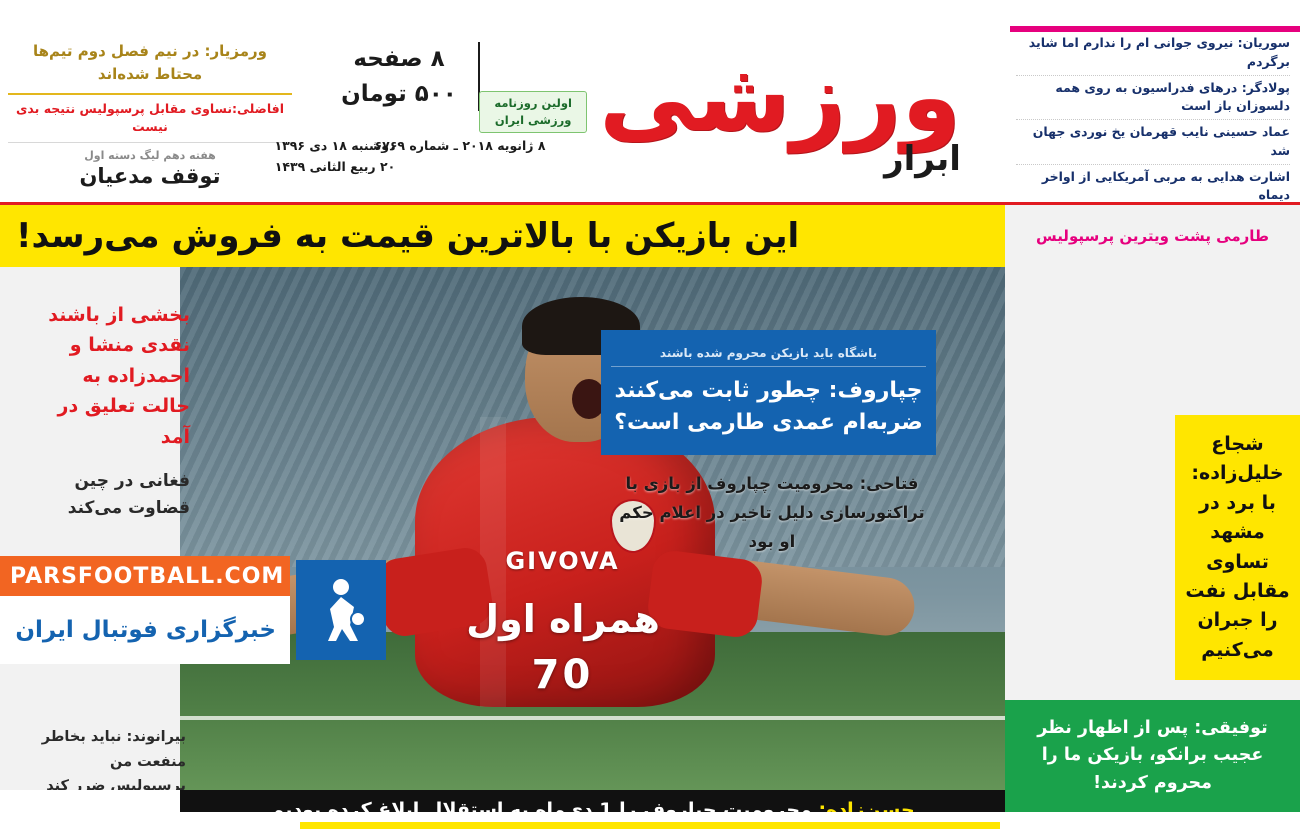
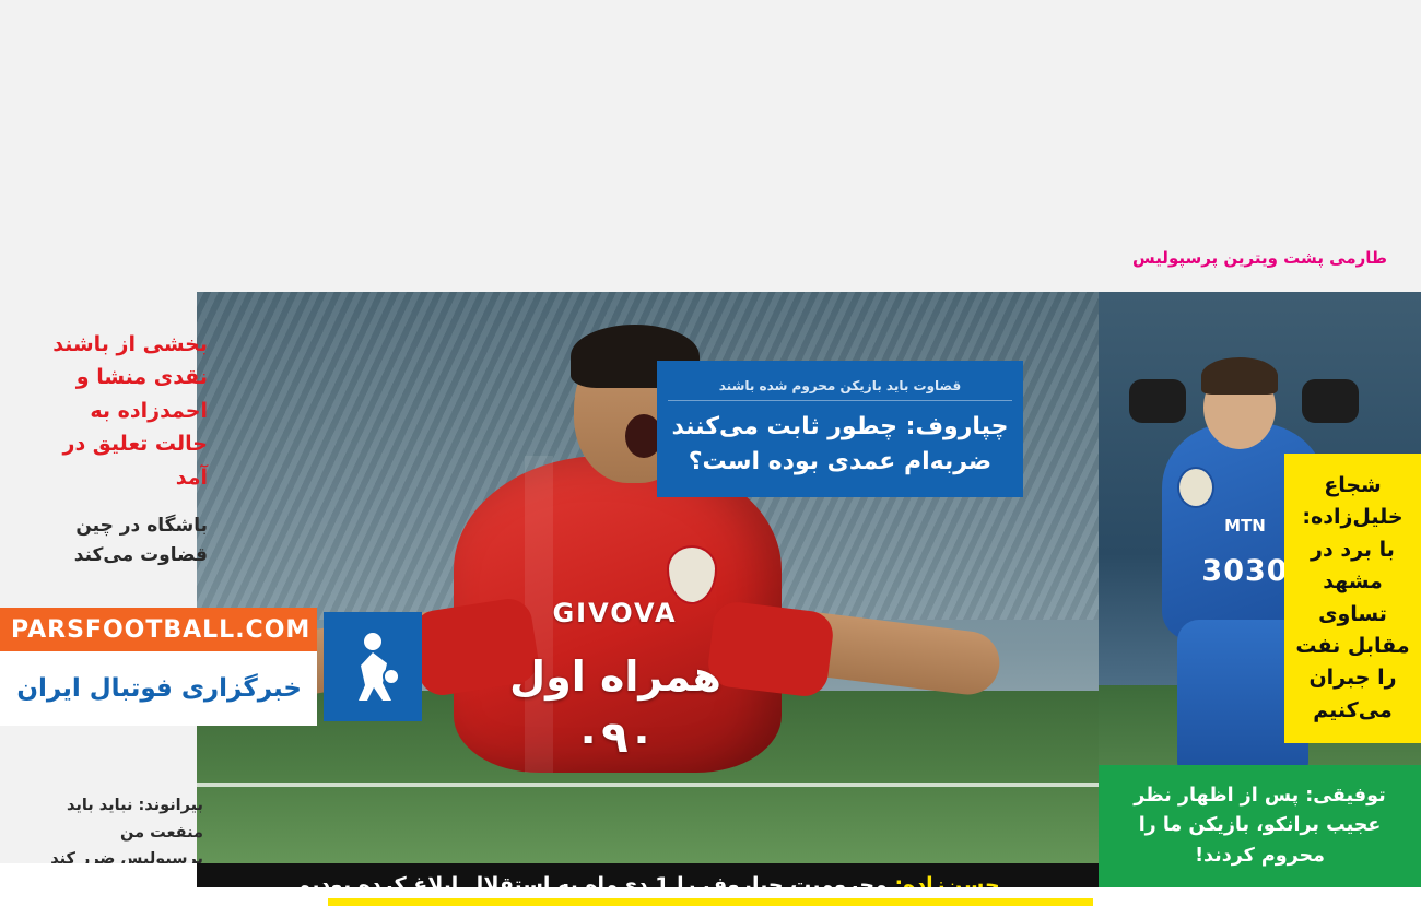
- ورمزیار: در نیم فصل دوم تیم‌ها محتاط شده‌اند
- افاضلی:نساوی مقابل پرسپولیس نتیجه بدی نیست
- هفته دهم لیگ دسته اول
- توقف مدعیان
- ۸ صفحه
- ۵۰۰ تومان
- اولین روزنامه ورزشی ایران
- ورزشی
- ابرار
- ۸ ژانویه ۲۰۱۸ ـ شماره ۶۷۶۹
- دوشنبه ۱۸ دی ۱۳۹۶
- ۲۰ ربیع الثانی ۱۴۳۹
- سوریان: نیروی جوانی ام را ندارم اما شاید برگردم
- پولادگر: درهای فدراسیون به روی همه دلسوزان باز است
- عماد حسینی نایب قهرمان یخ نوردی جهان شد
- اشارت هدایی به مربی آمریکایی از اواخر دیماه
- این بازیکن با بالاترین قیمت به فروش می‌رسد!
  طارمی پشت ویترین پرسپولیس
  GIVOVA
  همراه اول
- 70
+ ۰۹۰
- باشگاه باید بازیکن محروم شده باشند
+ قضاوت باید بازیکن محروم شده باشند
- چپاروف: چطور ثابت می‌کنند ضربه‌ام عمدی طارمی است؟
+ چپاروف: چطور ثابت می‌کنند ضربه‌ام عمدی بوده است؟
- فتاحی: محرومیت چپاروف از بازی با تراکتورسازی دلیل تاخیر در اعلام حکم او بود
  بخشی از باشند نقدی منشا و احمدزاده به حالت تعلیق در آمد
- فغانی در چین قضاوت می‌کند
+ باشگاه در چین قضاوت می‌کند
- بیرانوند: نباید بخاطر منفعت من پرسپولیس ضرر کند
+ بیرانوند: نباید باید منفعت من پرسپولیس ضرر کند
  PARSFOOTBALL.COM
  خبرگزاری فوتبال ایران
+ MTN
+ 3030
  شجاع خلیلزاده: با برد در مشهد تساوی مقابل نفت را جبران می‌کنیم
  توفیقی: پس از اظهار نظر عجیب برانکو، بازیکن ما را محروم کردند!
  حسنزاده: محرومیت چپاروف را 1 دی‌ماه به استقلال ابلاغ کرده بودیم
